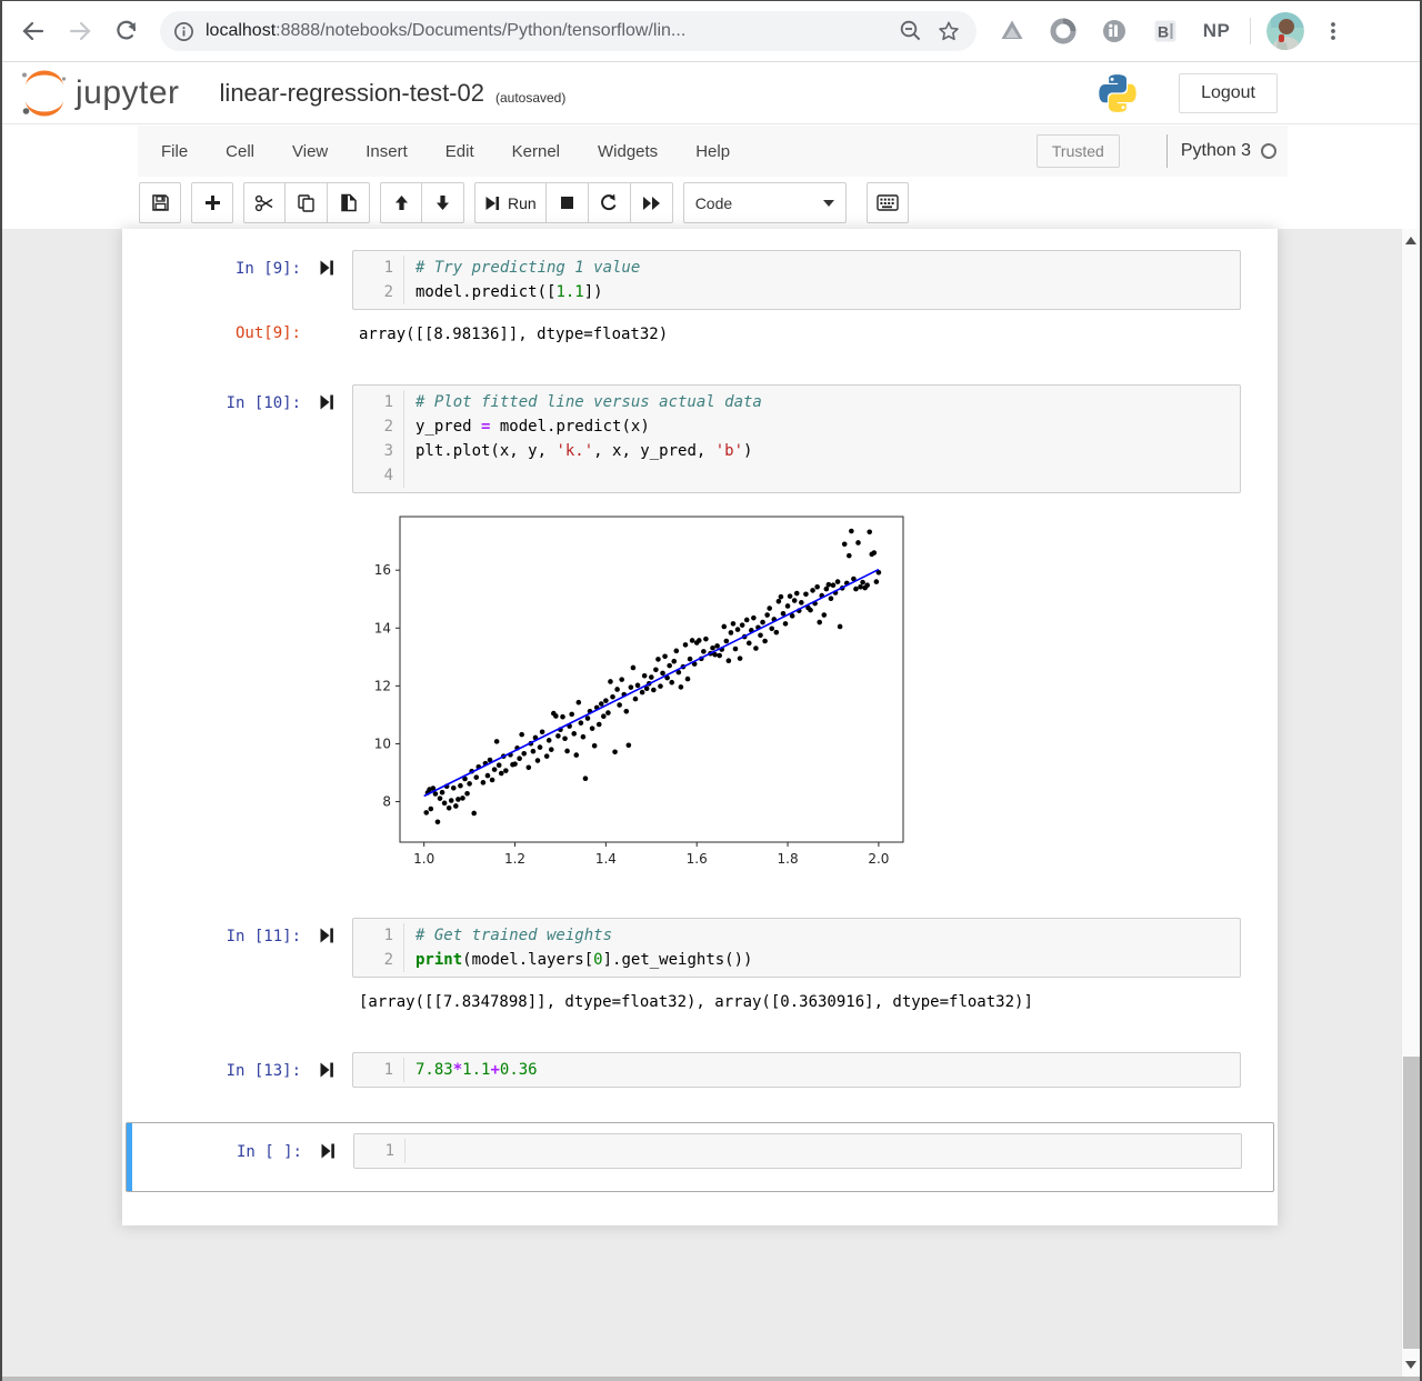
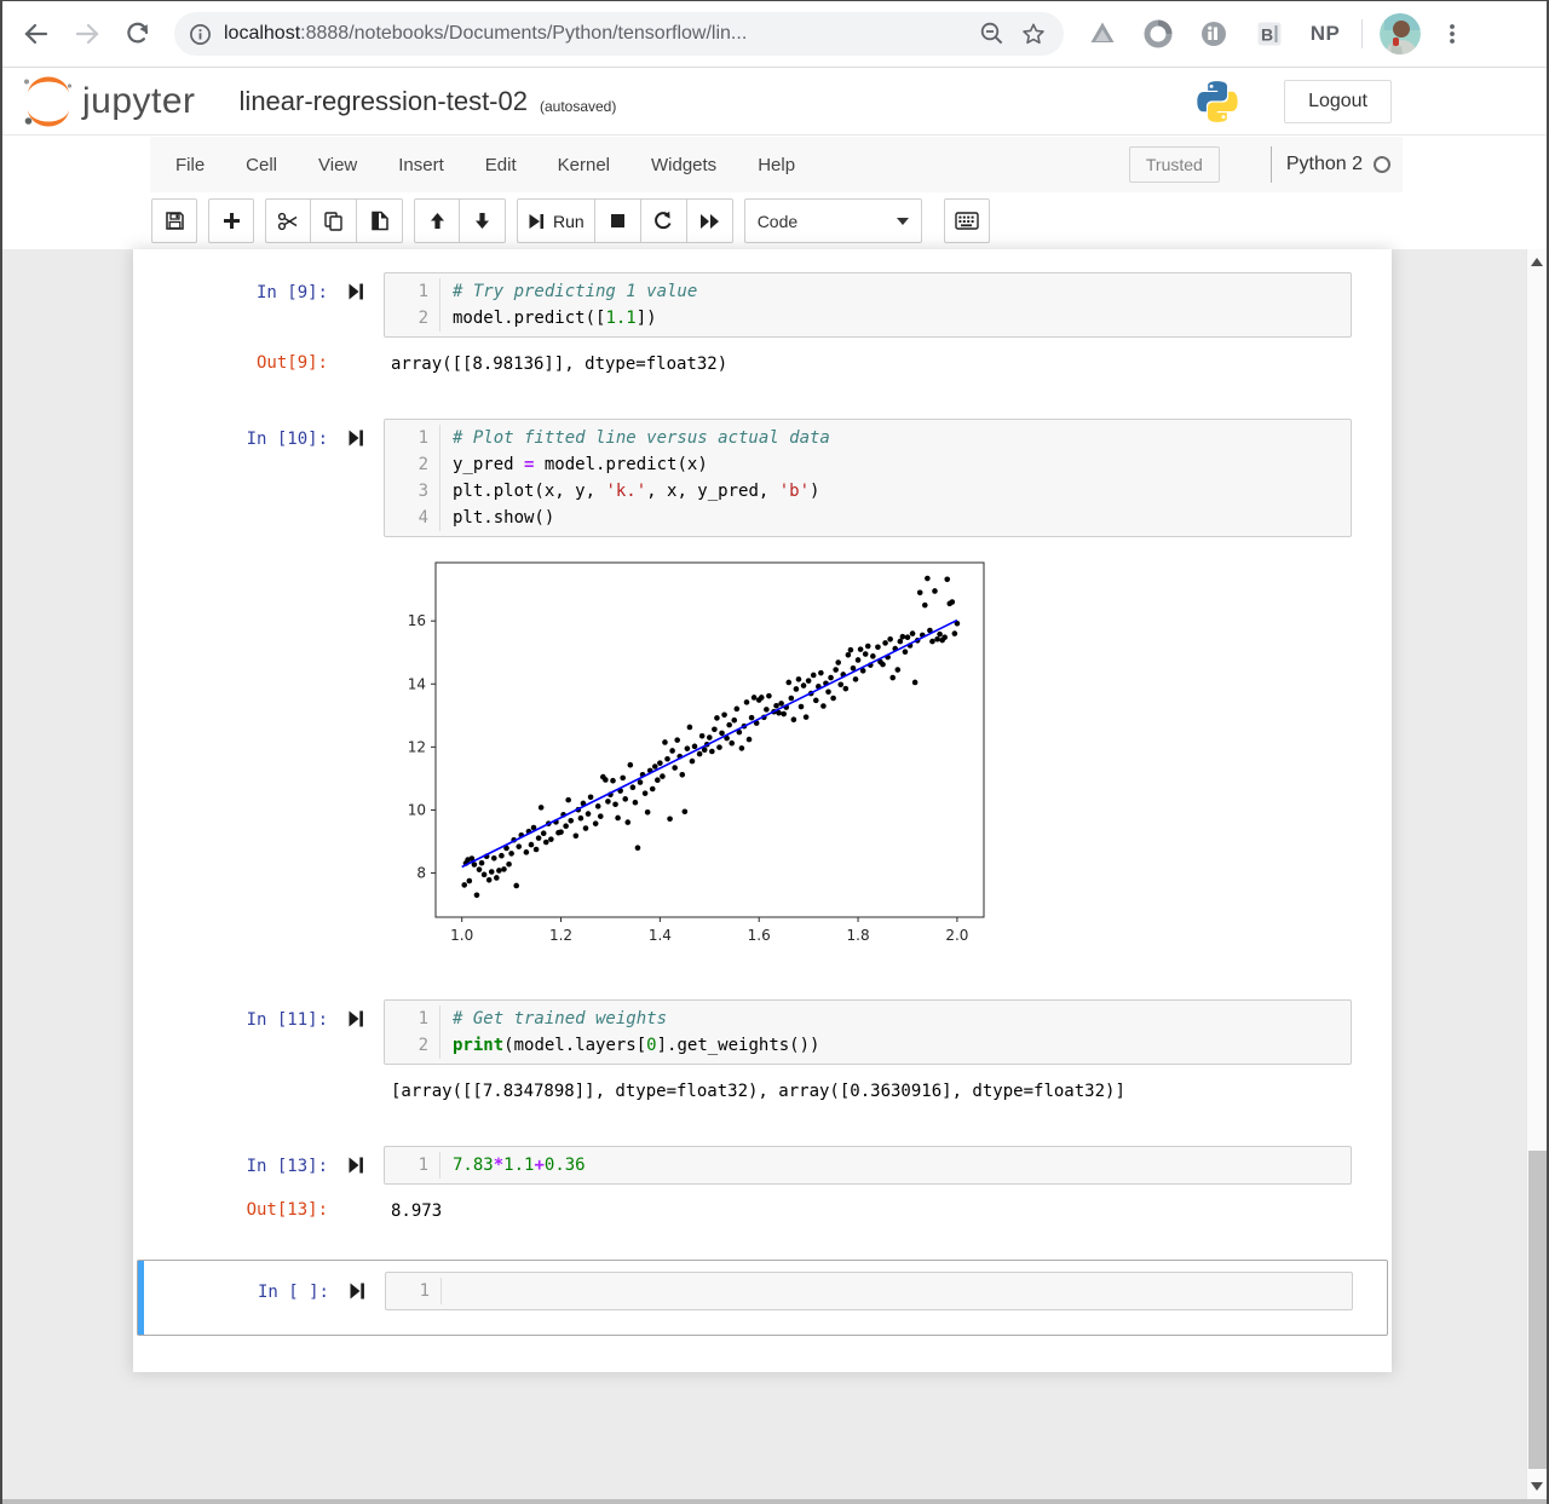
  localhost:8888/notebooks/Documents/Python/tensorflow/lin...
  B
  NP
  jupyter
  linear-regression-test-02
  (autosaved)
  Logout
  File
  Cell
  View
  Insert
  Edit
  Kernel
  Widgets
  Help
  Trusted
- Python 3
+ Python 2
  Run
  Code
  In [9]:
  1
  2
  # Try predicting 1 value
  model.predict([1.1])
  Out[9]:
  array([[8.98136]], dtype=float32)
  In [10]:
  1
  2
  3
  4
  # Plot fitted line versus actual data
  y_pred = model.predict(x)
  plt.plot(x, y, 'k.', x, y_pred, 'b')
+ plt.show()
  1.0
  1.2
  1.4
  1.6
  1.8
  2.0
  8
  10
  12
  14
  16
  In [11]:
  1
  2
  # Get trained weights
  print(model.layers[0].get_weights())
  [array([[7.8347898]], dtype=float32), array([0.3630916], dtype=float32)]
  In [13]:
  1
  7.83*1.1+0.36
+ Out[13]:
+ 8.973
  In [ ]:
  1
